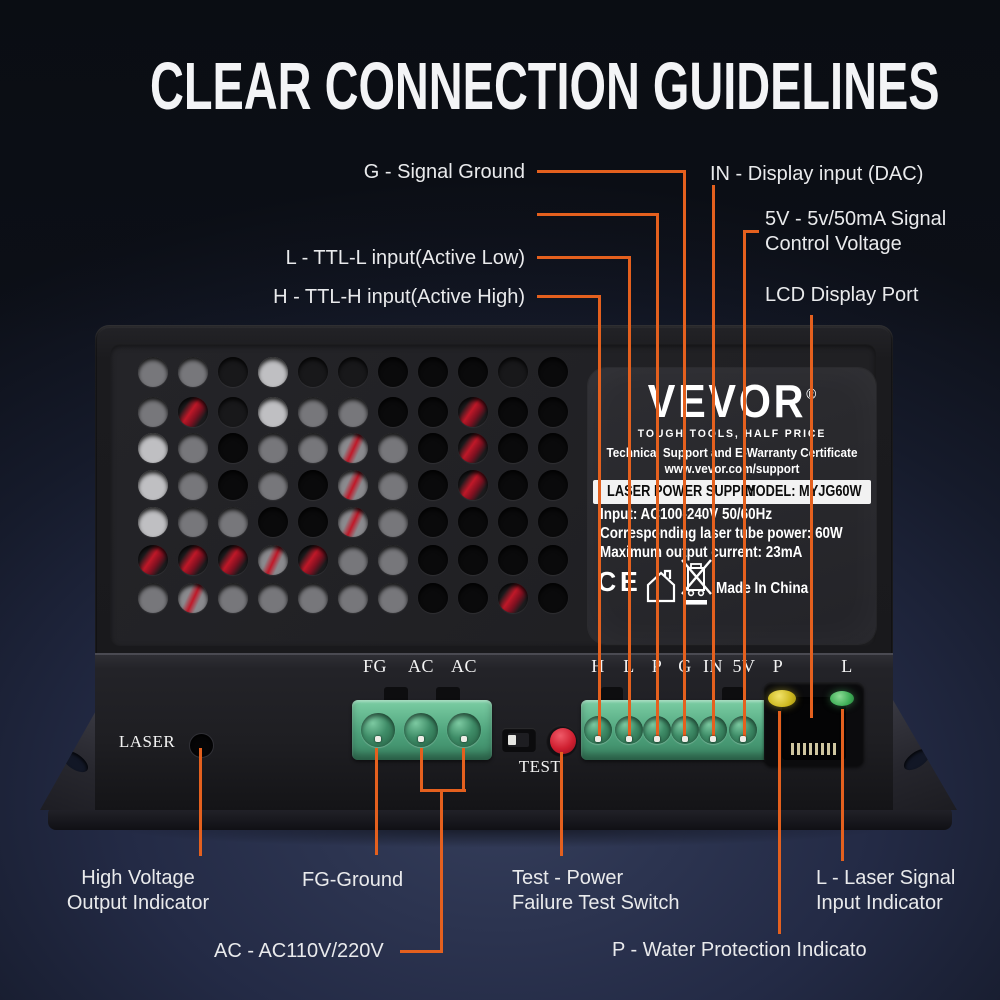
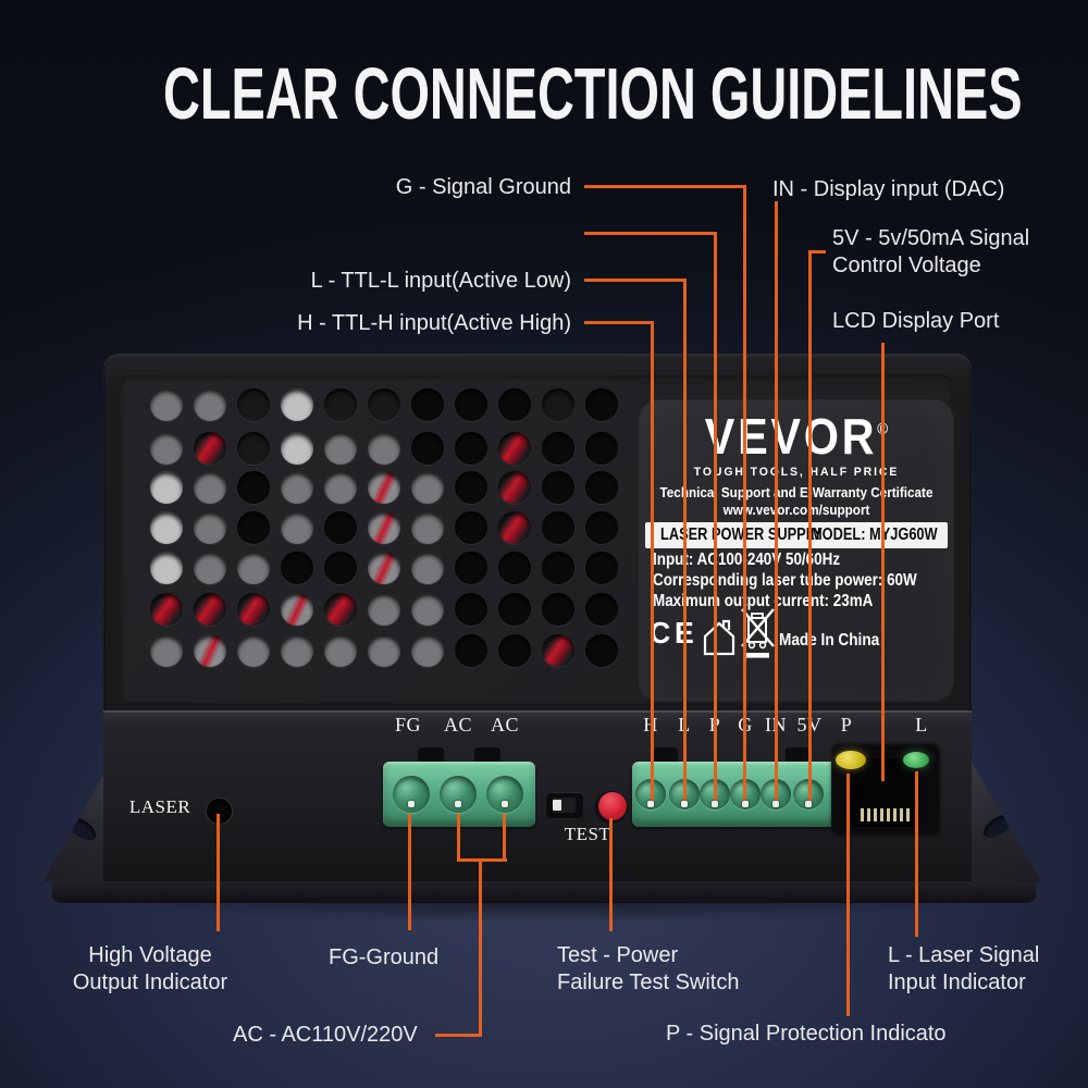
  CLEAR CONNECTION GUIDELINES
  VEVOR
  TOUGH TOLS, HALF PRIE
  Tecnica Supportnd EWarranty Crtificate
  www.vevor.com/support
  LAEROWER SUPPY
  MODEL: MYJG60W
  Inpu: A100240 50/0Hz
  Correspndig laser tbe power 60W
  Maxmu ouputurrent: 23mA
  Made In China
  LASER
  TEST
  FG
  AC
  AC
  IN
  5V
  P
  L
  G - Signal Ground
  L - TTL-L input(Active Low)
  H - TTL-H input(Active High)
  IN - Display input (DAC)
  5V - 5v/50mA Signal
  Control Voltage
  LCD Display Port
  High Voltage
  Output Indicator
  FG-Ground
  AC - AC110V/220V
  Test - Power
  Failure Test Switch
- P - Water Protection Indicato
+ P - Signal Protection Indicato
  L - Laser Signal
  Input Indicator
